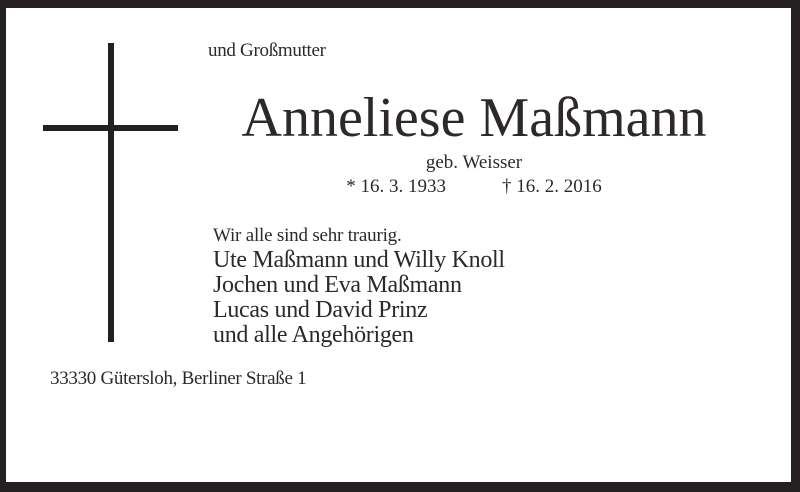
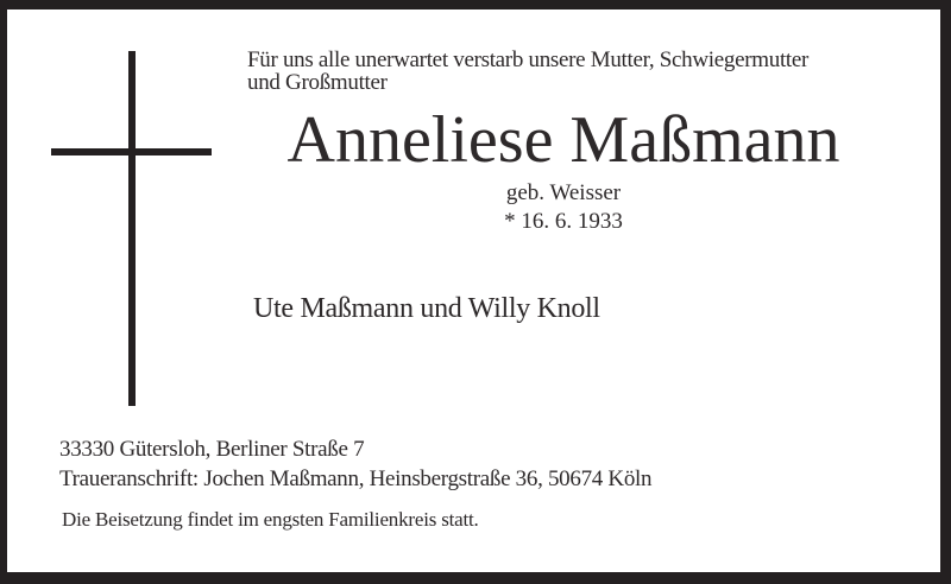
+ Für uns alle unerwartet verstarb unsere Mutter, Schwiegermutter
  und Großmutter
  Anneliese Maßmann
  geb. Weisser
- * 16. 3. 1933
+ * 16. 6. 1933
- † 16. 2. 2016
- Wir alle sind sehr traurig.
  Ute Maßmann und Willy Knoll
- Jochen und Eva Maßmann
- Lucas und David Prinz
- und alle Angehörigen
- 33330 Gütersloh, Berliner Straße 1
+ 33330 Gütersloh, Berliner Straße 7
+ Traueranschrift: Jochen Maßmann, Heinsbergstraße 36, 50674 Köln
+ Die Beisetzung findet im engsten Familienkreis statt.
